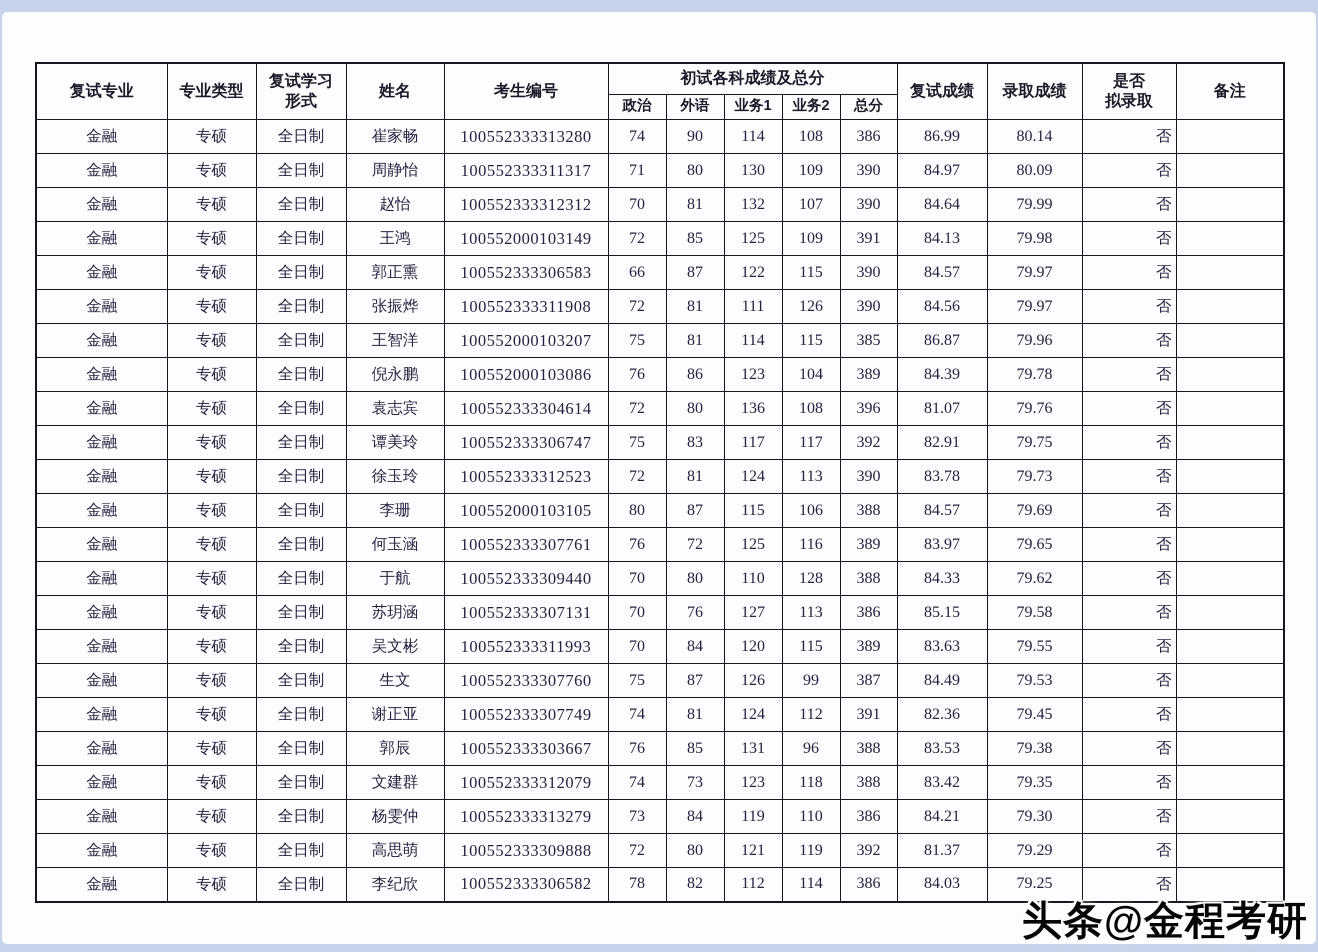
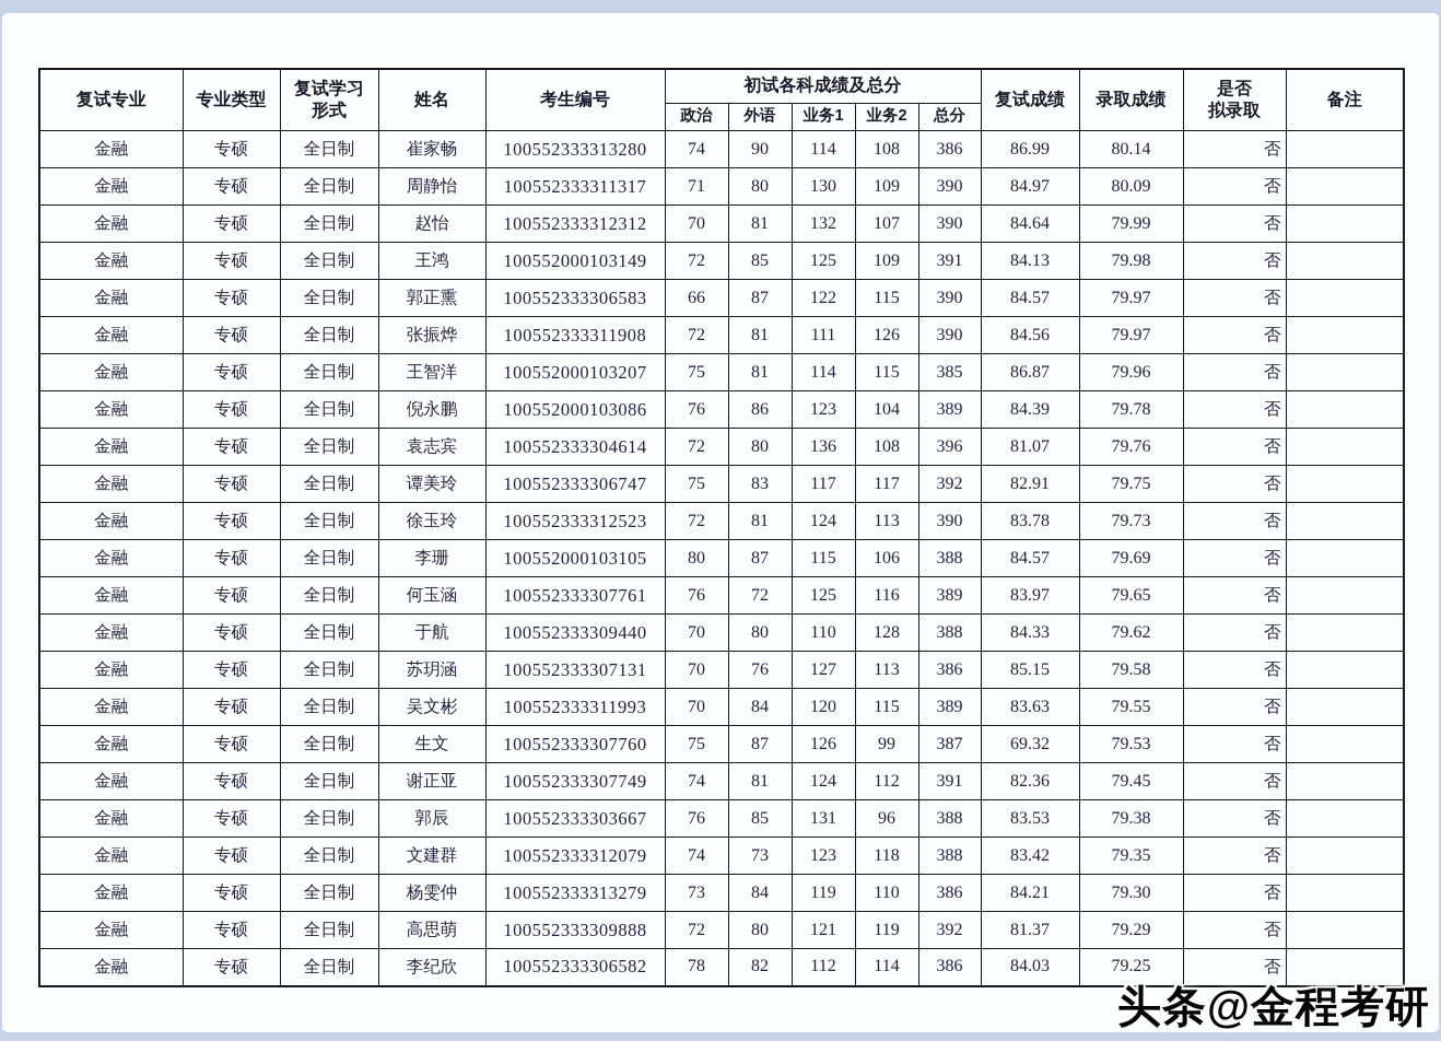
  复试专业	专业类型	复试学习 形式	姓名	考生编号	初试各科成绩及总分	复试成绩	录取成绩	是否 拟录取	备注
  政治	外语	业务1	业务2	总分
  金融	专硕	全日制	崔家畅	100552333313280	74	90	114	108	386	86.99	80.14	否
  金融	专硕	全日制	周静怡	100552333311317	71	80	130	109	390	84.97	80.09	否
  金融	专硕	全日制	赵怡	100552333312312	70	81	132	107	390	84.64	79.99	否
  金融	专硕	全日制	王鸿	100552000103149	72	85	125	109	391	84.13	79.98	否
  金融	专硕	全日制	郭正熏	100552333306583	66	87	122	115	390	84.57	79.97	否
  金融	专硕	全日制	张振烨	100552333311908	72	81	111	126	390	84.56	79.97	否
  金融	专硕	全日制	王智洋	100552000103207	75	81	114	115	385	86.87	79.96	否
  金融	专硕	全日制	倪永鹏	100552000103086	76	86	123	104	389	84.39	79.78	否
  金融	专硕	全日制	袁志宾	100552333304614	72	80	136	108	396	81.07	79.76	否
  金融	专硕	全日制	谭美玲	100552333306747	75	83	117	117	392	82.91	79.75	否
  金融	专硕	全日制	徐玉玲	100552333312523	72	81	124	113	390	83.78	79.73	否
  金融	专硕	全日制	李珊	100552000103105	80	87	115	106	388	84.57	79.69	否
  金融	专硕	全日制	何玉涵	100552333307761	76	72	125	116	389	83.97	79.65	否
  金融	专硕	全日制	于航	100552333309440	70	80	110	128	388	84.33	79.62	否
  金融	专硕	全日制	苏玥涵	100552333307131	70	76	127	113	386	85.15	79.58	否
  金融	专硕	全日制	吴文彬	100552333311993	70	84	120	115	389	83.63	79.55	否
- 金融	专硕	全日制	生文	100552333307760	75	87	126	99	387	84.49	79.53	否
+ 金融	专硕	全日制	生文	100552333307760	75	87	126	99	387	69.32	79.53	否
  金融	专硕	全日制	谢正亚	100552333307749	74	81	124	112	391	82.36	79.45	否
  金融	专硕	全日制	郭辰	100552333303667	76	85	131	96	388	83.53	79.38	否
  金融	专硕	全日制	文建群	100552333312079	74	73	123	118	388	83.42	79.35	否
  金融	专硕	全日制	杨雯仲	100552333313279	73	84	119	110	386	84.21	79.30	否
  金融	专硕	全日制	高思萌	100552333309888	72	80	121	119	392	81.37	79.29	否
  金融	专硕	全日制	李纪欣	100552333306582	78	82	112	114	386	84.03	79.25	否
  头条@金程考研
